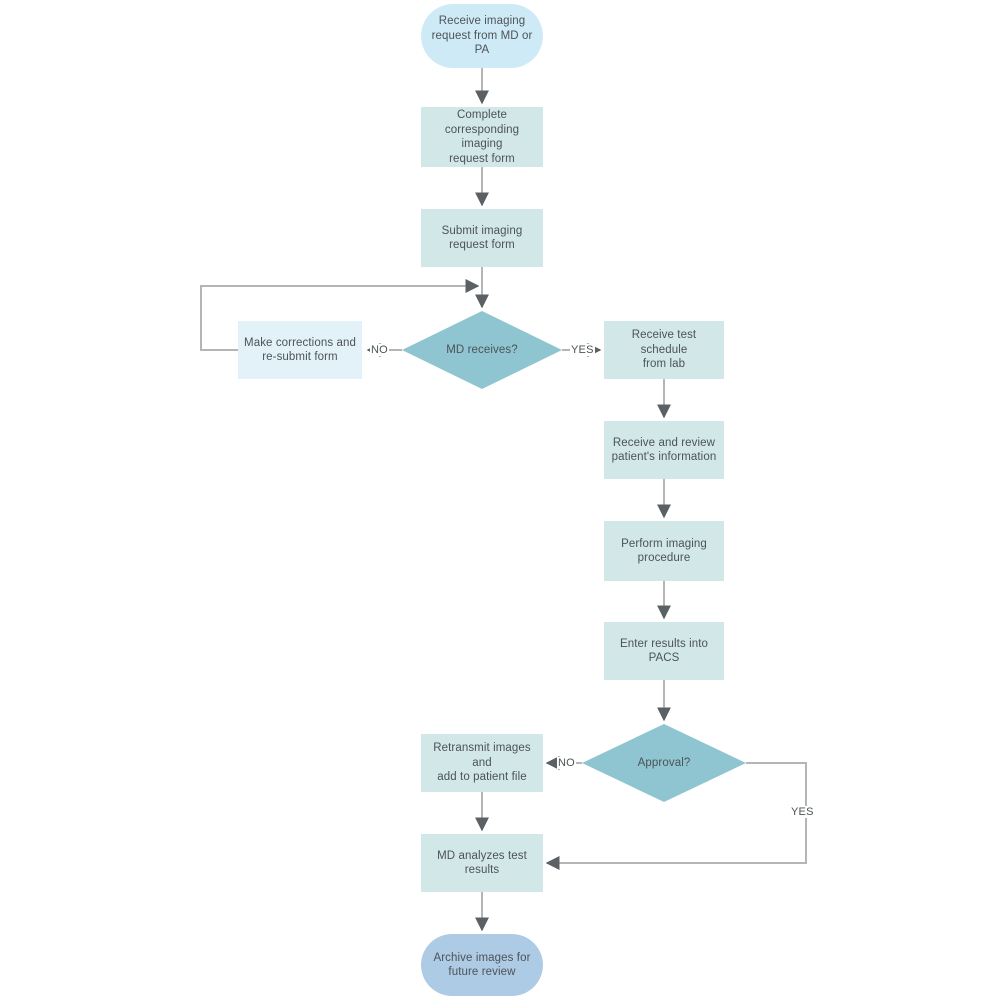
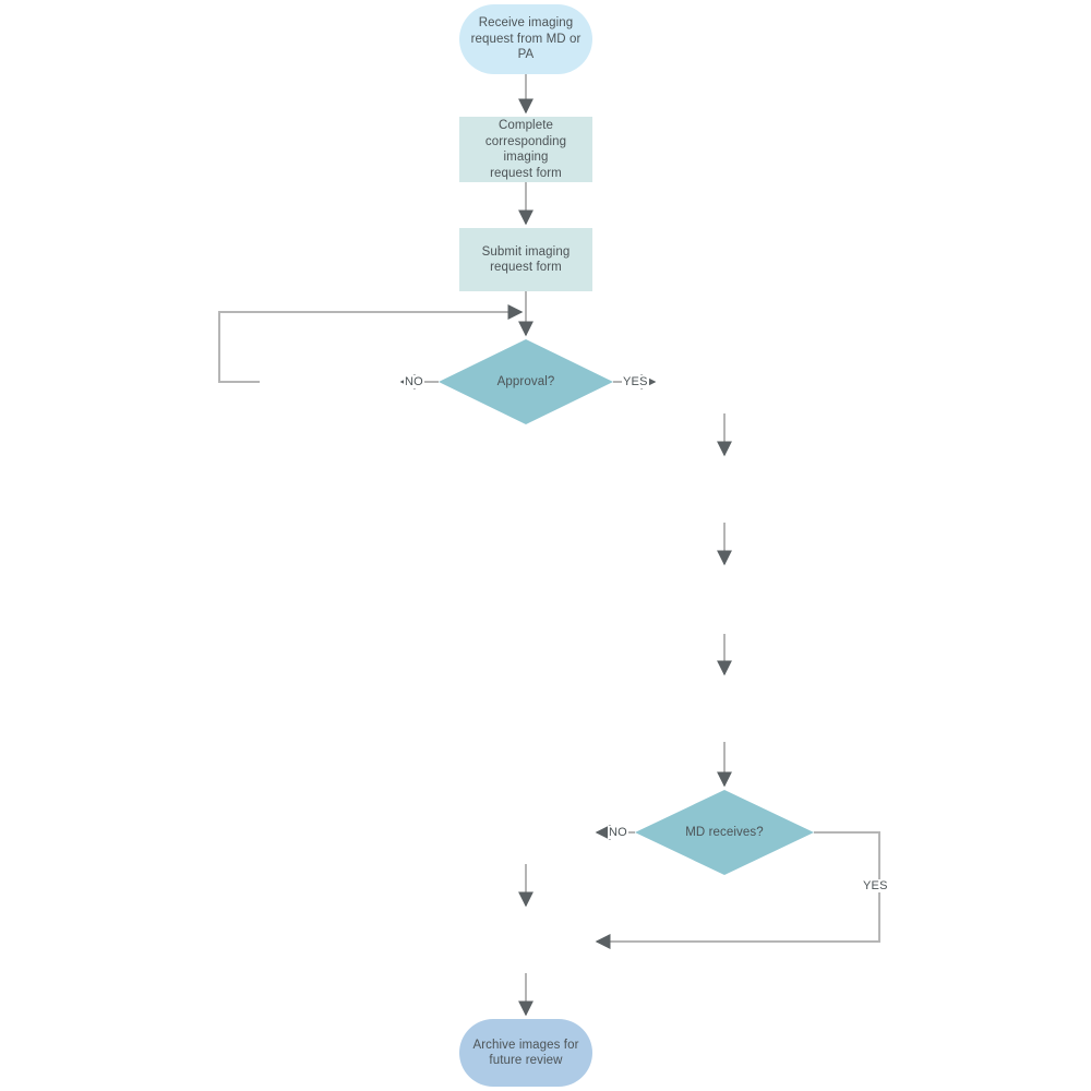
  Receive imaging
  request from MD or
  PA
  Complete
  corresponding imaging
  request form
  Submit imaging
  request form
- MD receives?
+ Approval?
- Make corrections and
- re-submit form
- Receive test schedule
- from lab
- Receive and review
- patient's information
- Perform imaging
- procedure
- Enter results into
- PACS
- Approval?
+ MD receives?
- Retransmit images and
- add to patient file
- MD analyzes test
- results
  Archive images for
  future review
  NO
  YES
  NO
  YES
